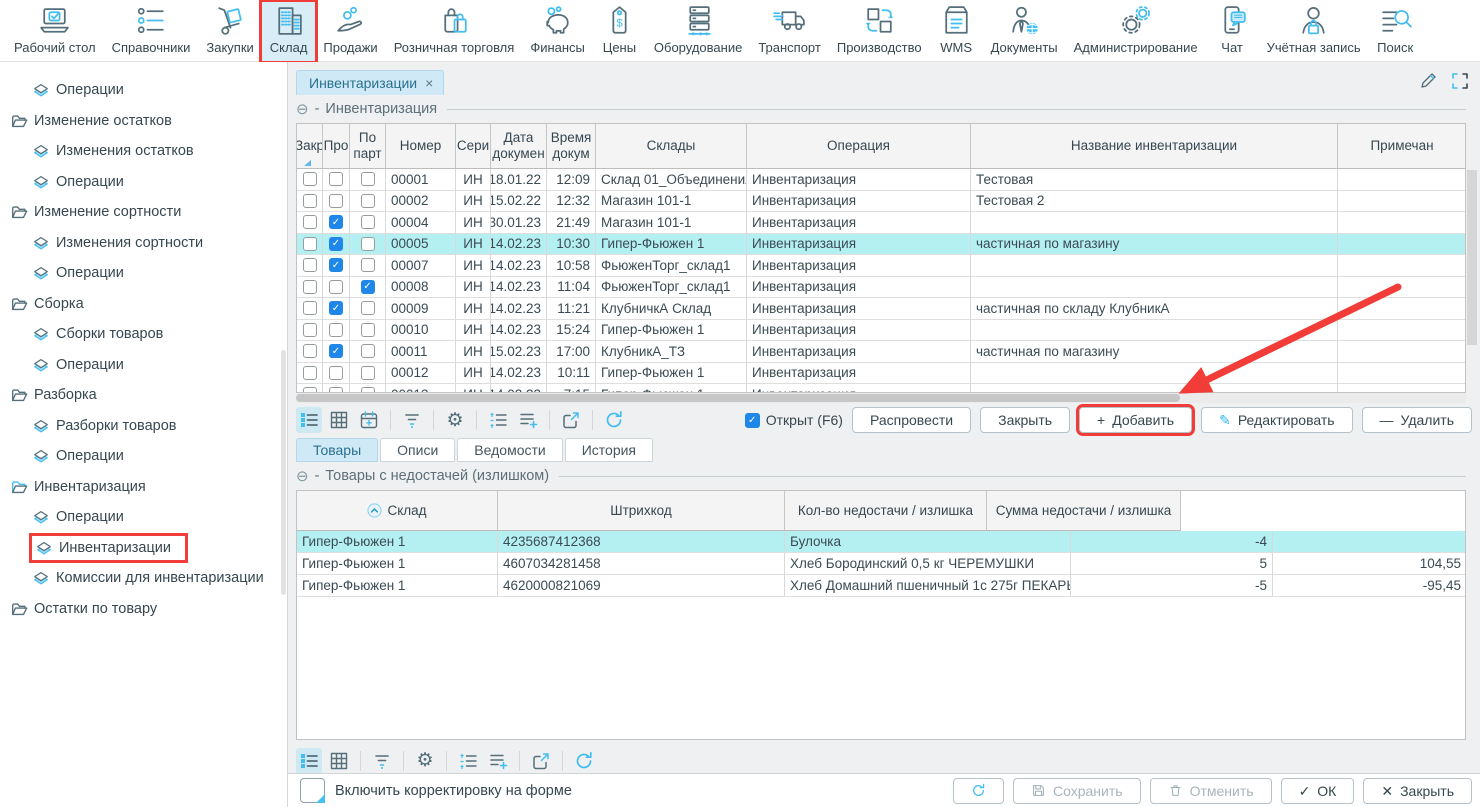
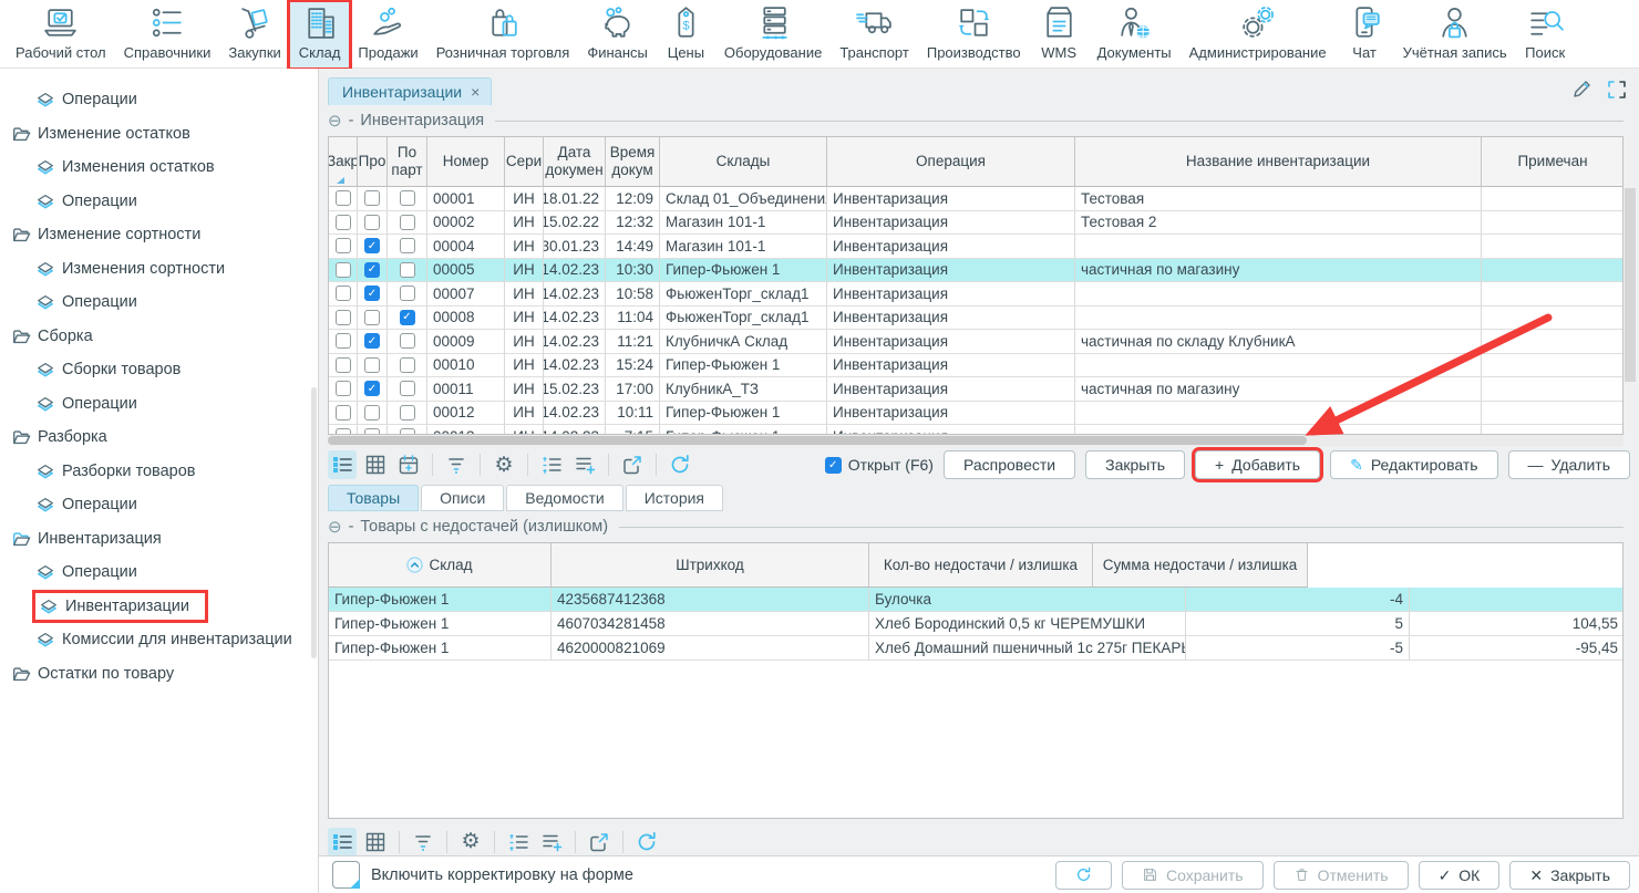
  Рабочий стол
  Справочники
  Закупки
  Склад
  Продажи
  Розничная торговля
  Финансы
  $
  Цены
  Оборудование
  Транспорт
  Производство
  WMS
  Документы
  Администрирование
  Чат
  Учётная запись
  Поиск
  Операции
  Изменение остатков
  Изменения остатков
  Операции
  Изменение сортности
  Изменения сортности
  Операции
  Сборка
  Сборки товаров
  Операции
  Разборка
  Разборки товаров
  Операции
  Инвентаризация
  Операции
  Инвентаризации
  Комиссии для инвентаризации
  Остатки по товару
  Инвентаризации
  ×
  ⊖
  -
  Инвентаризация
  Закр
  Про
  По парт
  Номер
  Сери
  Дата докумен
  Время докум
  Склады
  Операция
  Название инвентаризации
  Примечан
  00001
  ИН
  18.01.22
  12:09
  Склад 01_Объединени
  Инвентаризация
  Тестовая
  00002
  ИН
  15.02.22
  12:32
  Магазин 101-1
  Инвентаризация
  Тестовая 2
  ✓
  00004
  ИН
  30.01.23
- 21:49
+ 14:49
  Магазин 101-1
  Инвентаризация
  ✓
  00005
  ИН
  14.02.23
  10:30
  Гипер-Фьюжен 1
  Инвентаризация
  частичная по магазину
  ✓
  00007
  ИН
  14.02.23
  10:58
  ФьюженТорг_склад1
  Инвентаризация
  ✓
  00008
  ИН
  14.02.23
  11:04
  ФьюженТорг_склад1
  Инвентаризация
  ✓
  00009
  ИН
  14.02.23
  11:21
  КлубничкА Склад
  Инвентаризация
  частичная по складу КлубникА
  00010
  ИН
  14.02.23
  15:24
  Гипер-Фьюжен 1
  Инвентаризация
  ✓
  00011
  ИН
  15.02.23
  17:00
  КлубникА_ТЗ
  Инвентаризация
  частичная по магазину
  00012
  ИН
  14.02.23
  10:11
  Гипер-Фьюжен 1
  Инвентаризация
  ⚙
  ✓
  Открыт (F6)
  Распровести
  Закрыть
  +
  Добавить
  ✎
  Редактировать
  —
  Удалить
  Товары
  Описи
  Ведомости
  История
  ⊖
  -
  Товары с недостачей (излишком)
  Склад
  Штрихкод
  Кол-во недостачи / излишка
  Сумма недостачи / излишка
  Гипер-Фьюжен 1
  4235687412368
  Булочка
  -4
  Гипер-Фьюжен 1
  4607034281458
  Хлеб Бородинский 0,5 кг ЧЕРЕМУШКИ
  5
  104,55
  Гипер-Фьюжен 1
  4620000821069
  Хлеб Домашний пшеничный 1с 275г ПЕКАРЬ
  -5
  -95,45
  ⚙
  Включить корректировку на форме
  Сохранить
  Отменить
  ✓
  ОК
  ✕
  Закрыть
